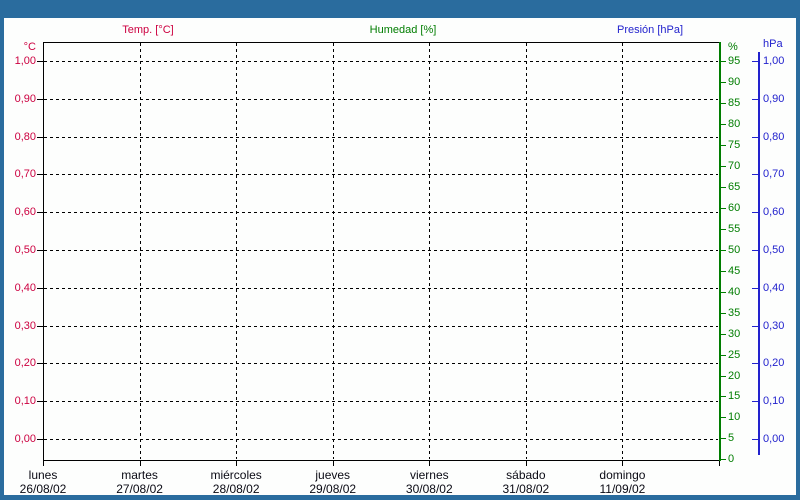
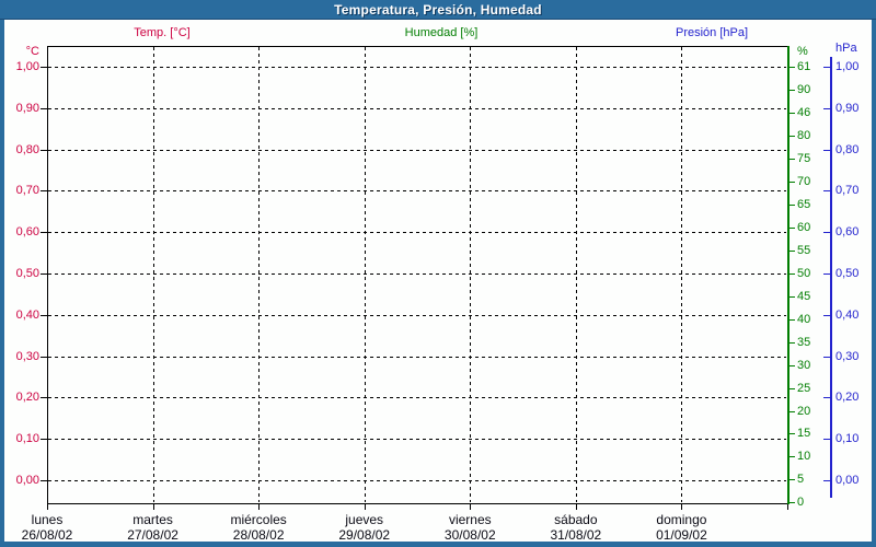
+ Temperatura, Presión, Humedad
  Temp. [°C]
  Humedad [%]
  Presión [hPa]
  1,00
  0,90
  0,80
  0,70
  0,60
  0,50
  0,40
  0,30
  0,20
  0,10
  0,00
  °C
- 95
+ 61
  90
- 85
+ 46
  80
  75
  70
  65
  60
  55
  50
  45
  40
  35
  30
  25
  20
  15
  10
  5
  0
  %
  1,00
  0,90
  0,80
  0,70
  0,60
  0,50
  0,40
  0,30
  0,20
  0,10
  0,00
  hPa
  lunes
  26/08/02
  martes
  27/08/02
  miércoles
  28/08/02
  jueves
  29/08/02
  viernes
  30/08/02
  sábado
  31/08/02
  domingo
- 11/09/02
+ 01/09/02
